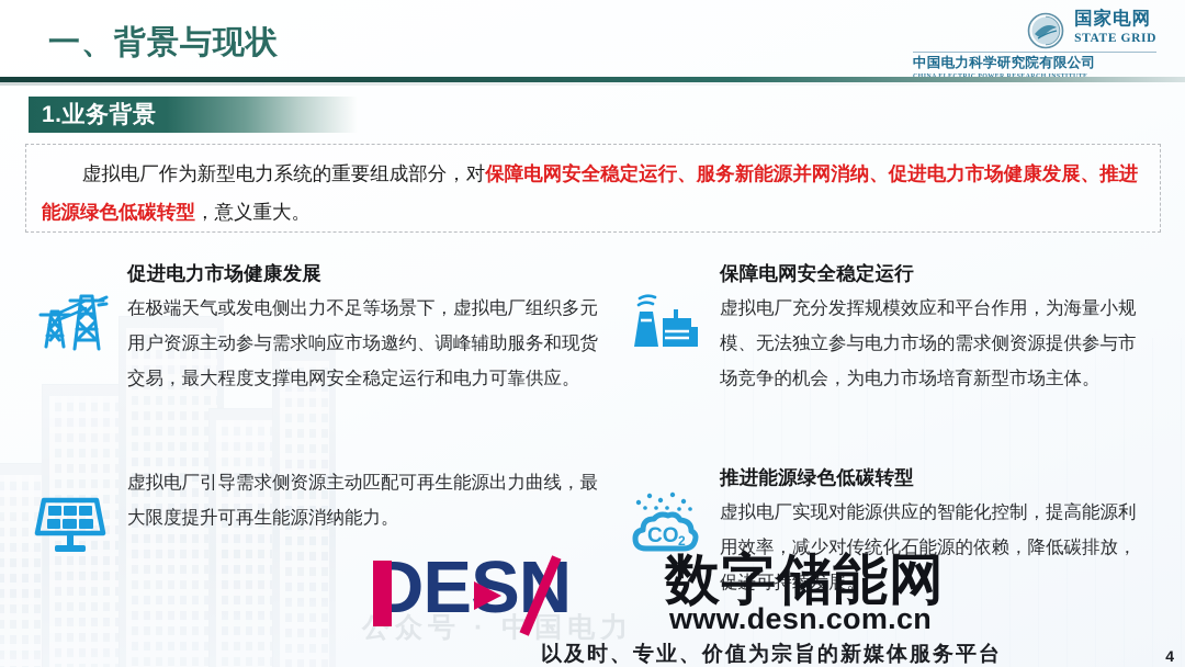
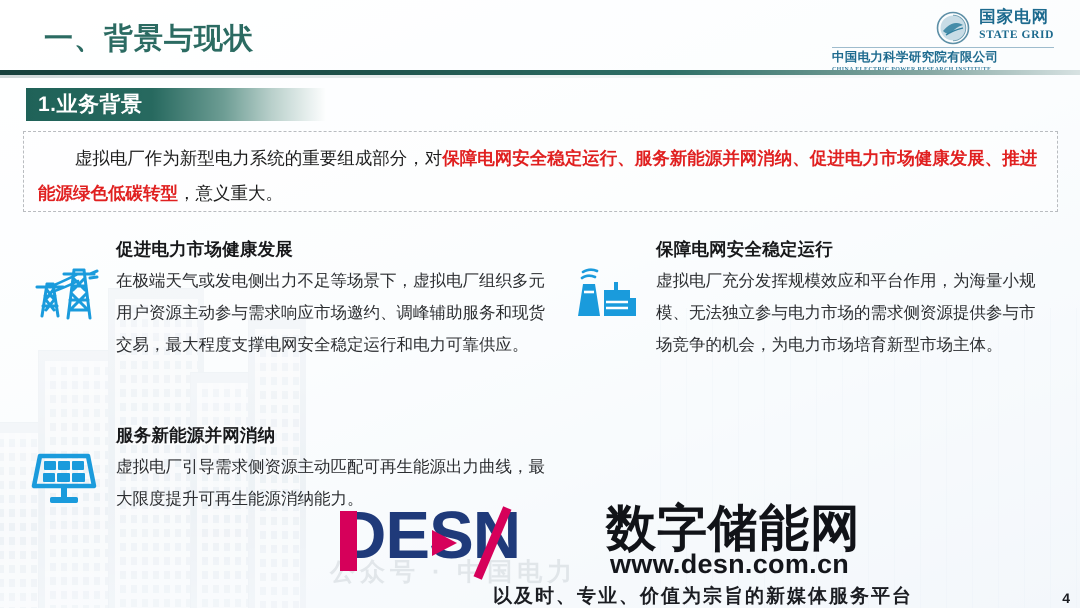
  一、背景与现状
  国家电网
  STATE GRID
  中国电力科学研究院有限公司
  1.业务背景
  虚拟电厂作为新型电力系统的重要组成部分，对保障电网安全稳定运行、服务新能源并网消纳、促进电力市场健康发展、推进能源绿色低碳转型，意义重大。
  促进电力市场健康发展
  在极端天气或发电侧出力不足等场景下，虚拟电厂组织多元用户资源主动参与需求响应市场邀约、调峰辅助服务和现货交易，最大程度支撑电网安全稳定运行和电力可靠供应。
  保障电网安全稳定运行
  虚拟电厂充分发挥规模效应和平台作用，为海量小规模、无法独立参与电力市场的需求侧资源提供参与市场竞争的机会，为电力市场培育新型市场主体。
+ 服务新能源并网消纳
  虚拟电厂引导需求侧资源主动匹配可再生能源出力曲线，最大限度提升可再生能源消纳能力。
- CO
- 2
- 推进能源绿色低碳转型
- 虚拟电厂实现对能源供应的智能化控制，提高能源利用效率，减少对传统化石能源的依赖，降低碳排放，促进可持续发展。
  公众号 · 中国电力
  DES
  数字储能网
  www.desn.com.cn
  以及时、专业、价值为宗旨的新媒体服务平台
  4
